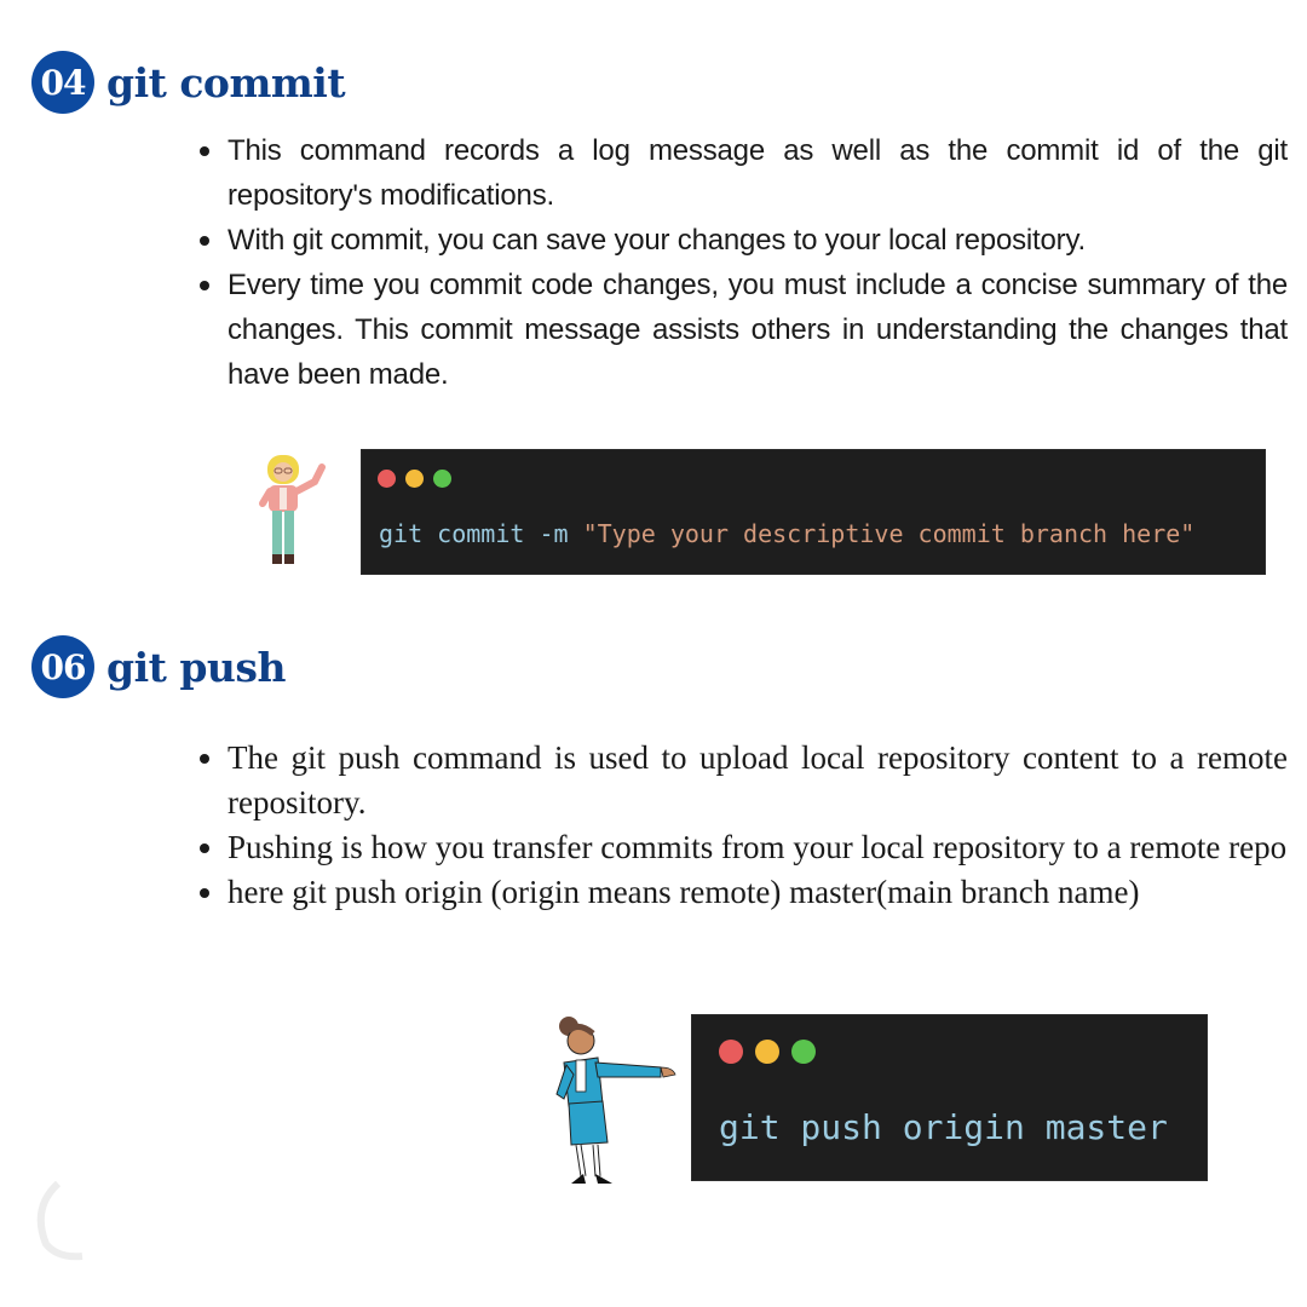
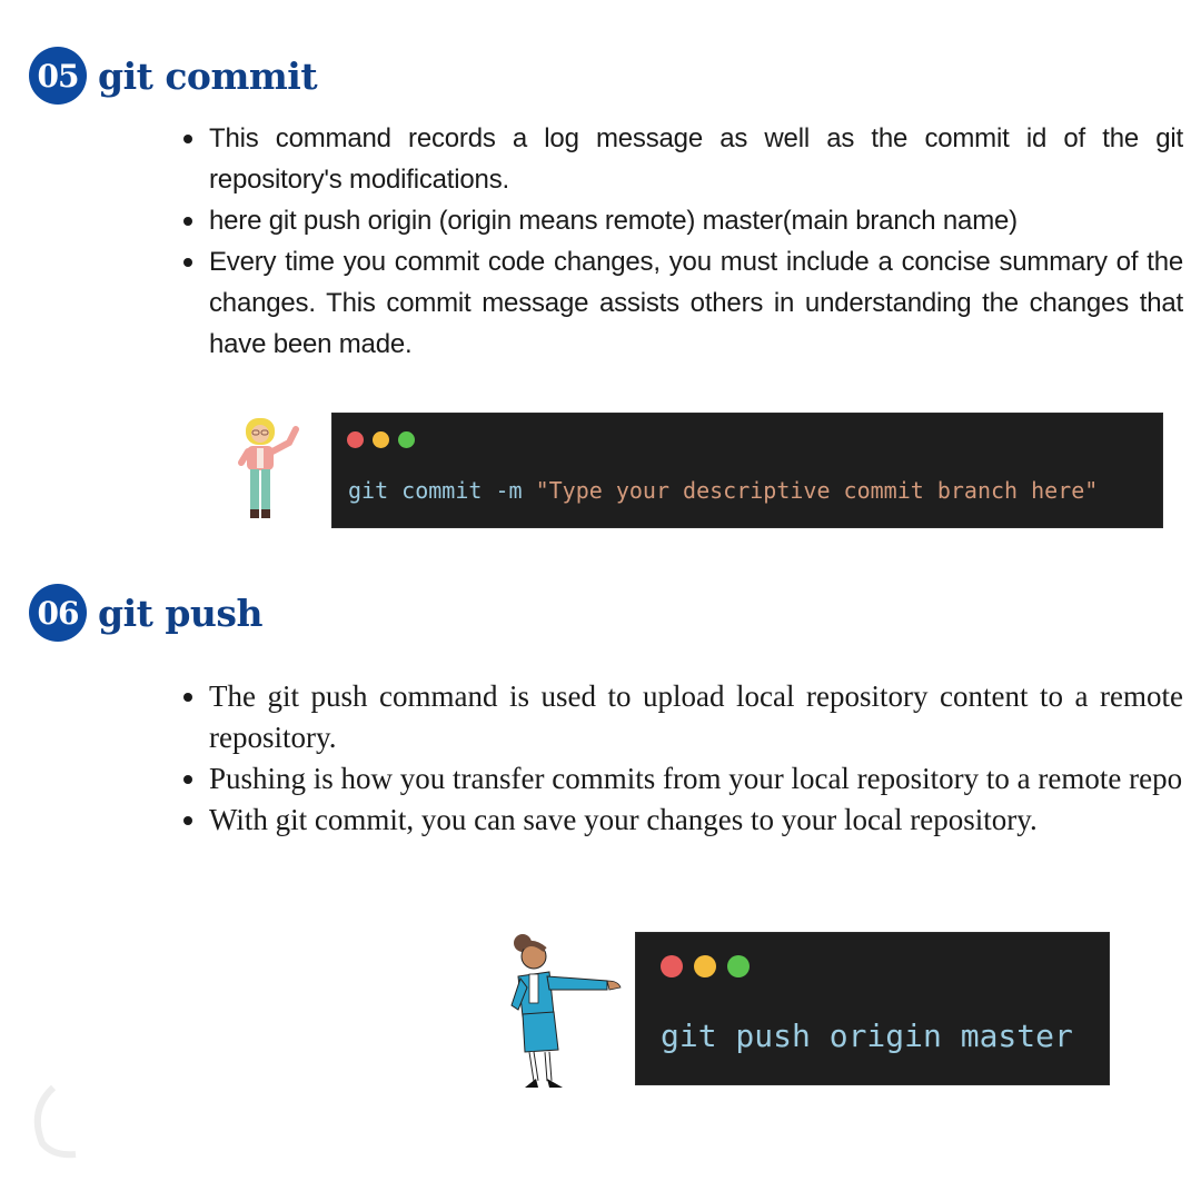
- 04
+ 05
  git commit
  This command records a log message as well as the commit id of the git repository's modifications.
- With git commit, you can save your changes to your local repository.
+ here git push origin (origin means remote) master(main branch name)
  Every time you commit code changes, you must include a concise summary of the changes. This commit message assists others in understanding the changes that have been made.
  git commit -m "Type your descriptive commit branch here"
  06
  git push
  The git push command is used to upload local repository content to a remote repository.
  Pushing is how you transfer commits from your local repository to a remote repo
- here git push origin (origin means remote) master(main branch name)
+ With git commit, you can save your changes to your local repository.
  git push origin master
